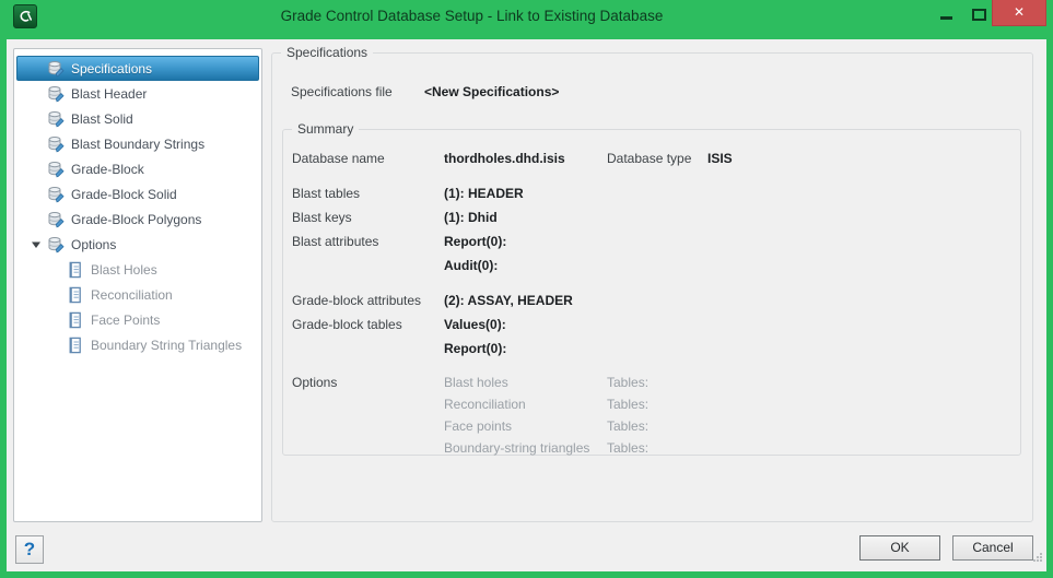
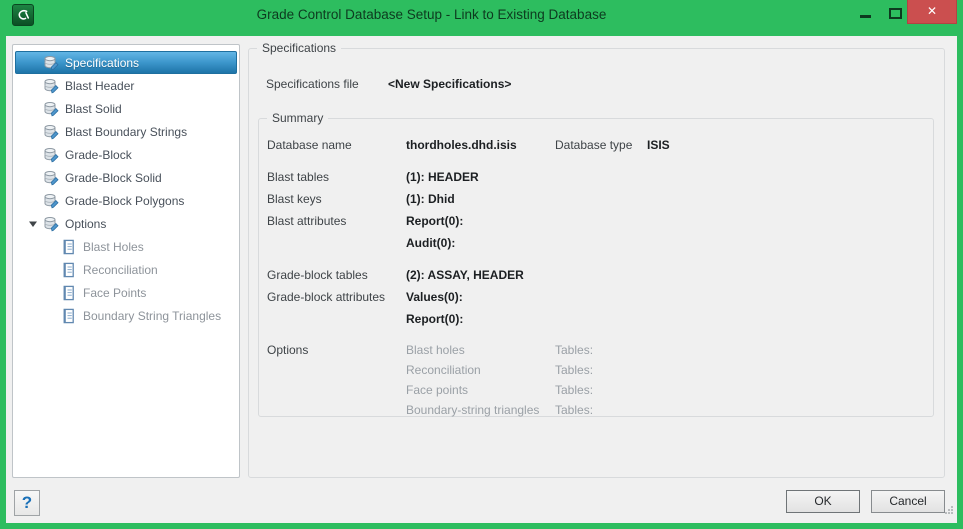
  Grade Control Database Setup - Link to Existing Database
  ✕
  Specifications
  Blast Header
  Blast Solid
  Blast Boundary Strings
  Grade-Block
  Grade-Block Solid
  Grade-Block Polygons
  Options
  Blast Holes
  Reconciliation
  Face Points
  Boundary String Triangles
  Specifications
  Specifications file
  <New Specifications>
  Summary
  Database name
  thordholes.dhd.isis
  Database type
  ISIS
  Blast tables
  (1): HEADER
  Blast keys
  (1): Dhid
  Blast attributes
  Report(0):
  Audit(0):
- Grade-block attributes
+ Grade-block tables
  (2): ASSAY, HEADER
- Grade-block tables
+ Grade-block attributes
  Values(0):
  Report(0):
  Options
  Blast holes
  Tables:
  Reconciliation
  Tables:
  Face points
  Tables:
  Boundary-string triangles
  Tables:
  ?
  OK
  Cancel
